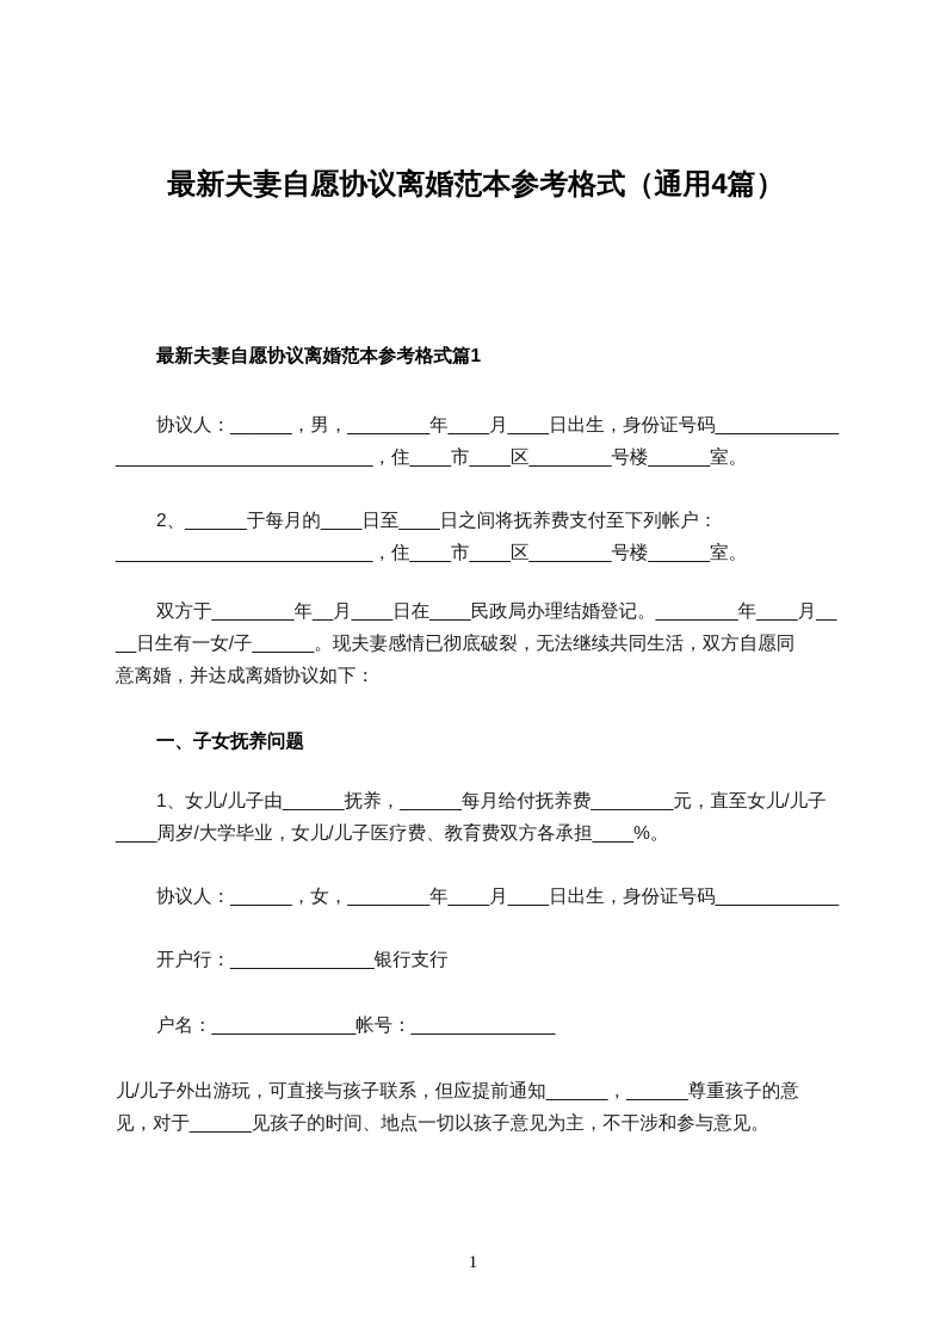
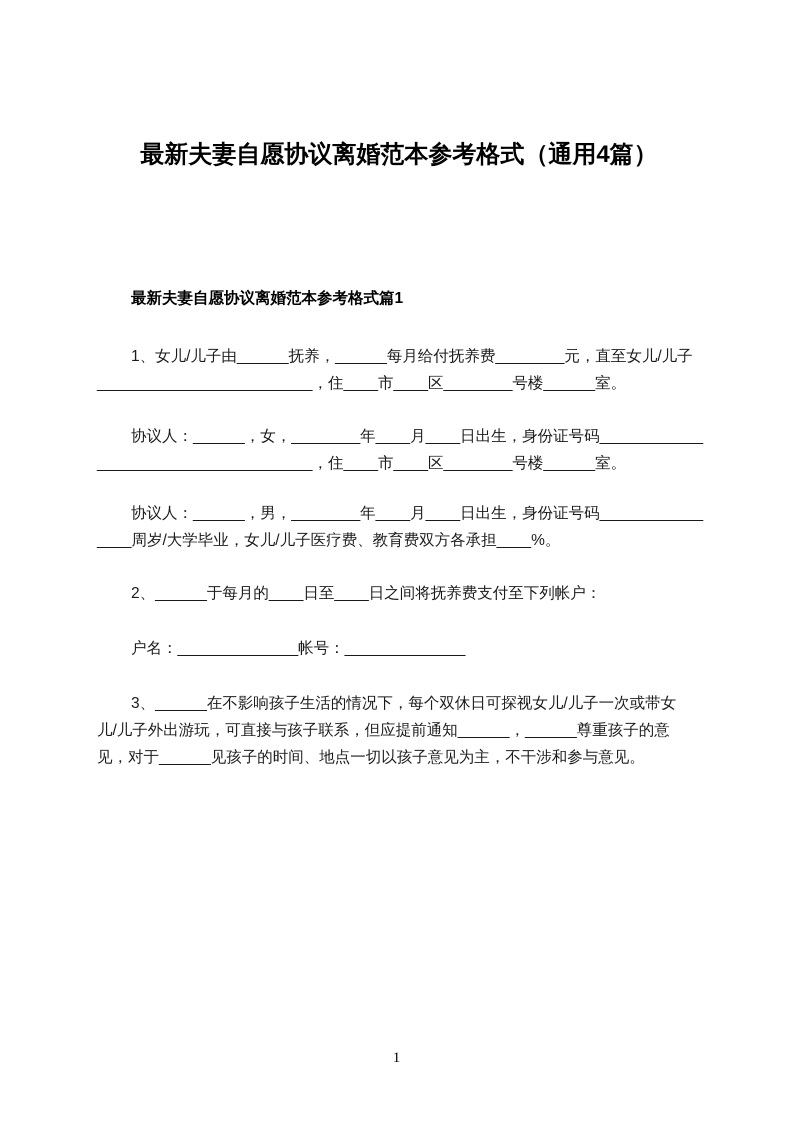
  最新夫妻自愿协议离婚范本参考格式（通用4篇）
  最新夫妻自愿协议离婚范本参考格式篇1
- 协议人：______，男，________年____月____日出生，身份证号码____________
+ 1、女儿/儿子由______抚养，______每月给付抚养费________元，直至女儿/儿子
  _________________________，住____市____区________号楼______室。
- 2、______于每月的____日至____日之间将抚养费支付至下列帐户：
+ 协议人：______，女，________年____月____日出生，身份证号码____________
  _________________________，住____市____区________号楼______室。
- 双方于________年__月____日在____民政局办理结婚登记。________年____月__
- __日生有一女/子______。现夫妻感情已彻底破裂，无法继续共同生活，双方自愿同
- 意离婚，并达成离婚协议如下：
- 一、子女抚养问题
- 1、女儿/儿子由______抚养，______每月给付抚养费________元，直至女儿/儿子
+ 协议人：______，男，________年____月____日出生，身份证号码____________
  ____周岁/大学毕业，女儿/儿子医疗费、教育费双方各承担____%。
- 协议人：______，女，________年____月____日出生，身份证号码____________
+ 2、______于每月的____日至____日之间将抚养费支付至下列帐户：
- 开户行：______________银行支行
  户名：______________帐号：______________
+ 3、______在不影响孩子生活的情况下，每个双休日可探视女儿/儿子一次或带女
  儿/儿子外出游玩，可直接与孩子联系，但应提前通知______，______尊重孩子的意
  见，对于______见孩子的时间、地点一切以孩子意见为主，不干涉和参与意见。
  1
